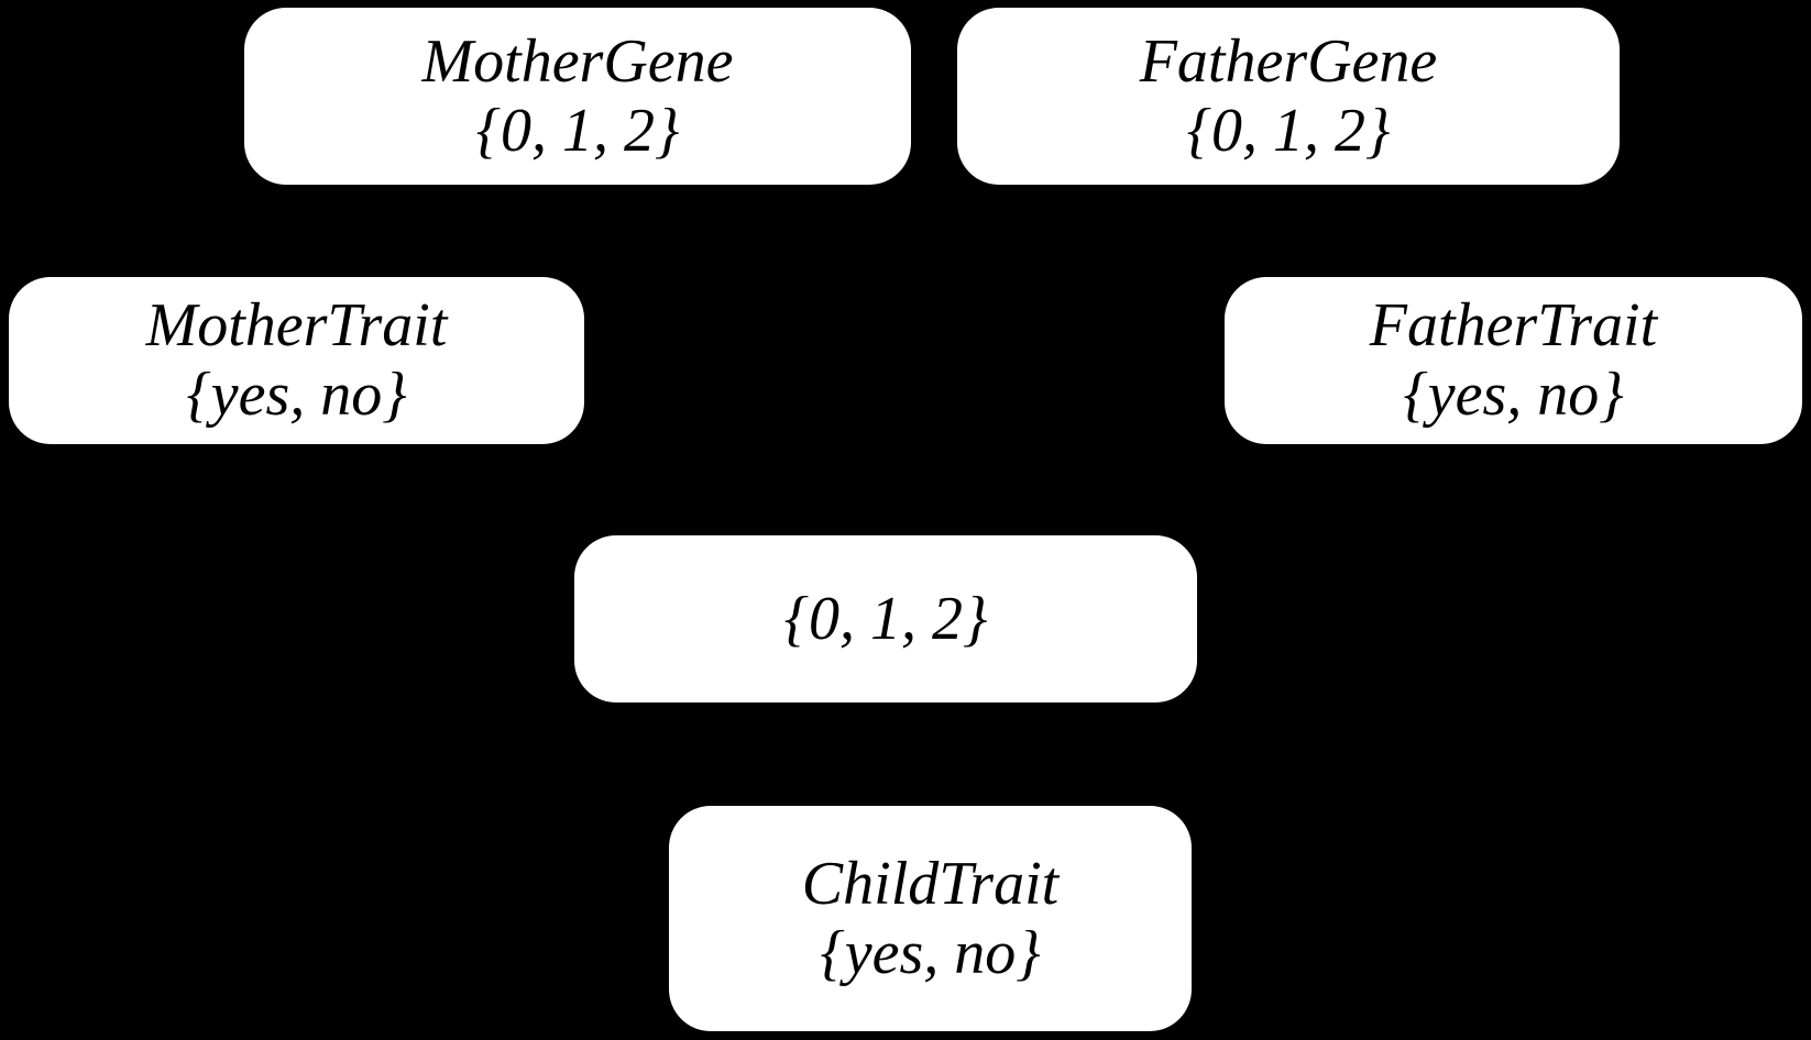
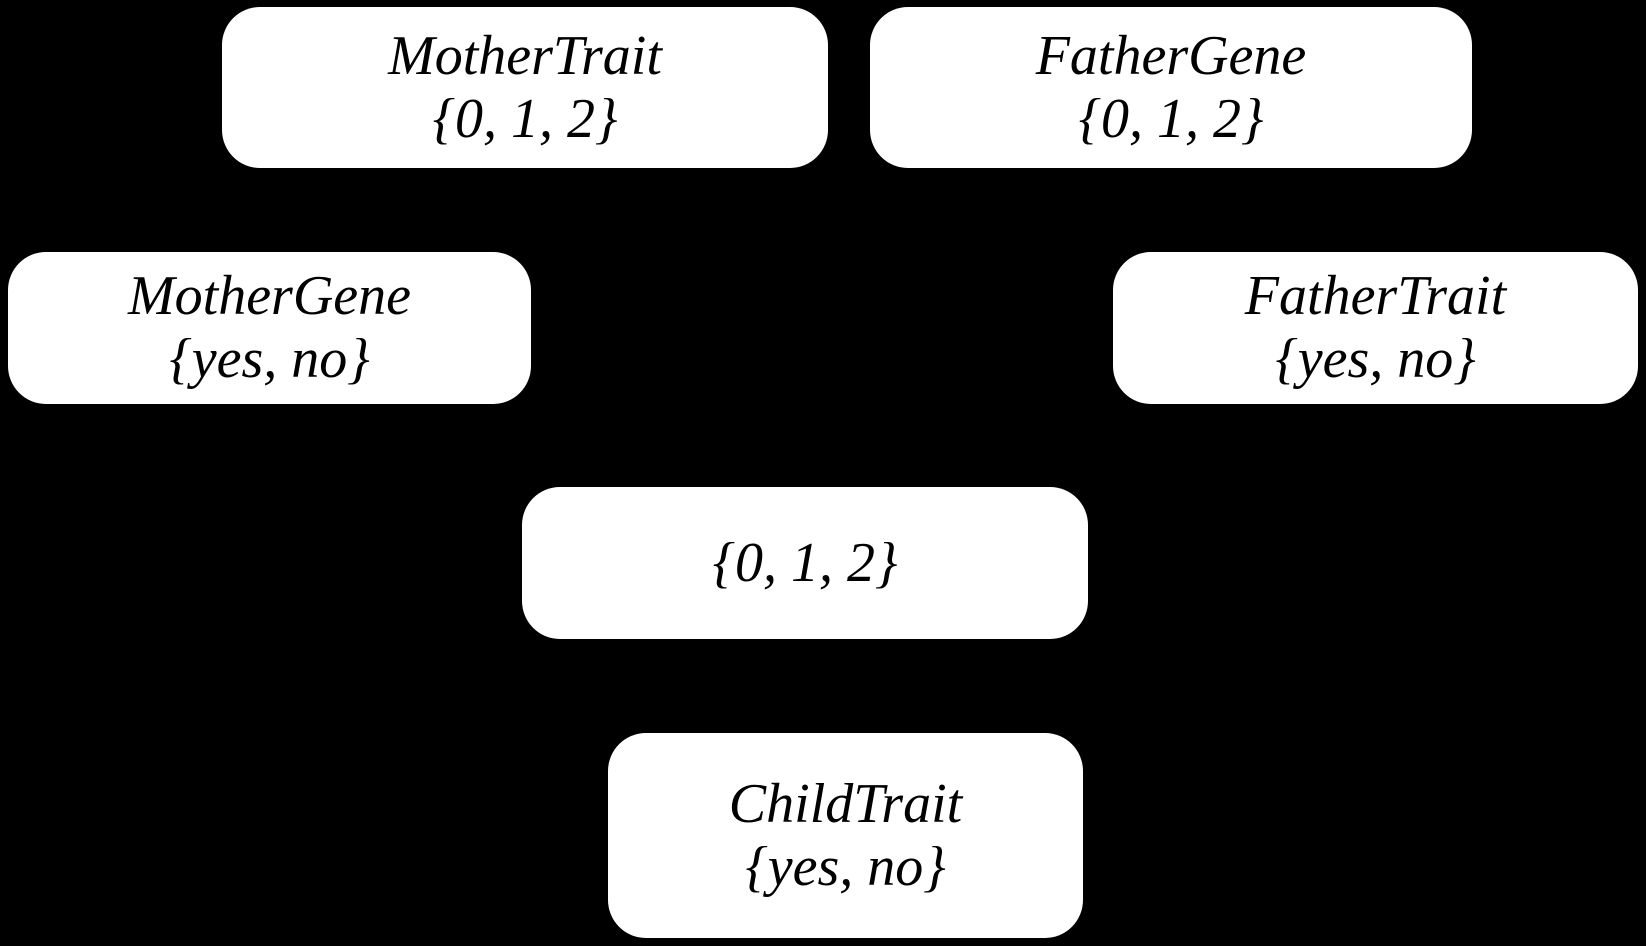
- MotherGene
+ MotherTrait
  {0, 1, 2}
  FatherGene
  {0, 1, 2}
- MotherTrait
+ MotherGene
  {yes, no}
  FatherTrait
  {yes, no}
  {0, 1, 2}
  ChildTrait
  {yes, no}
